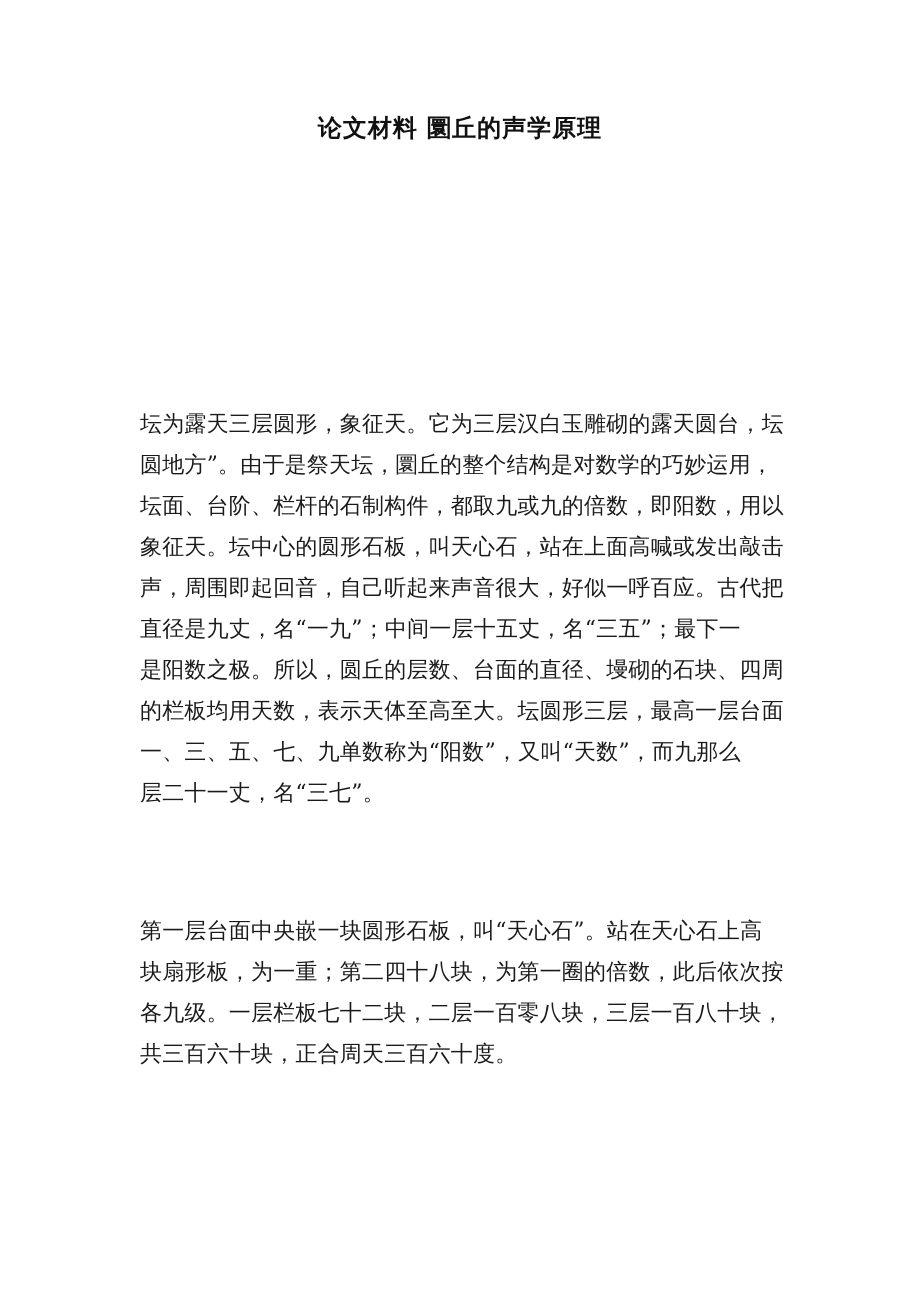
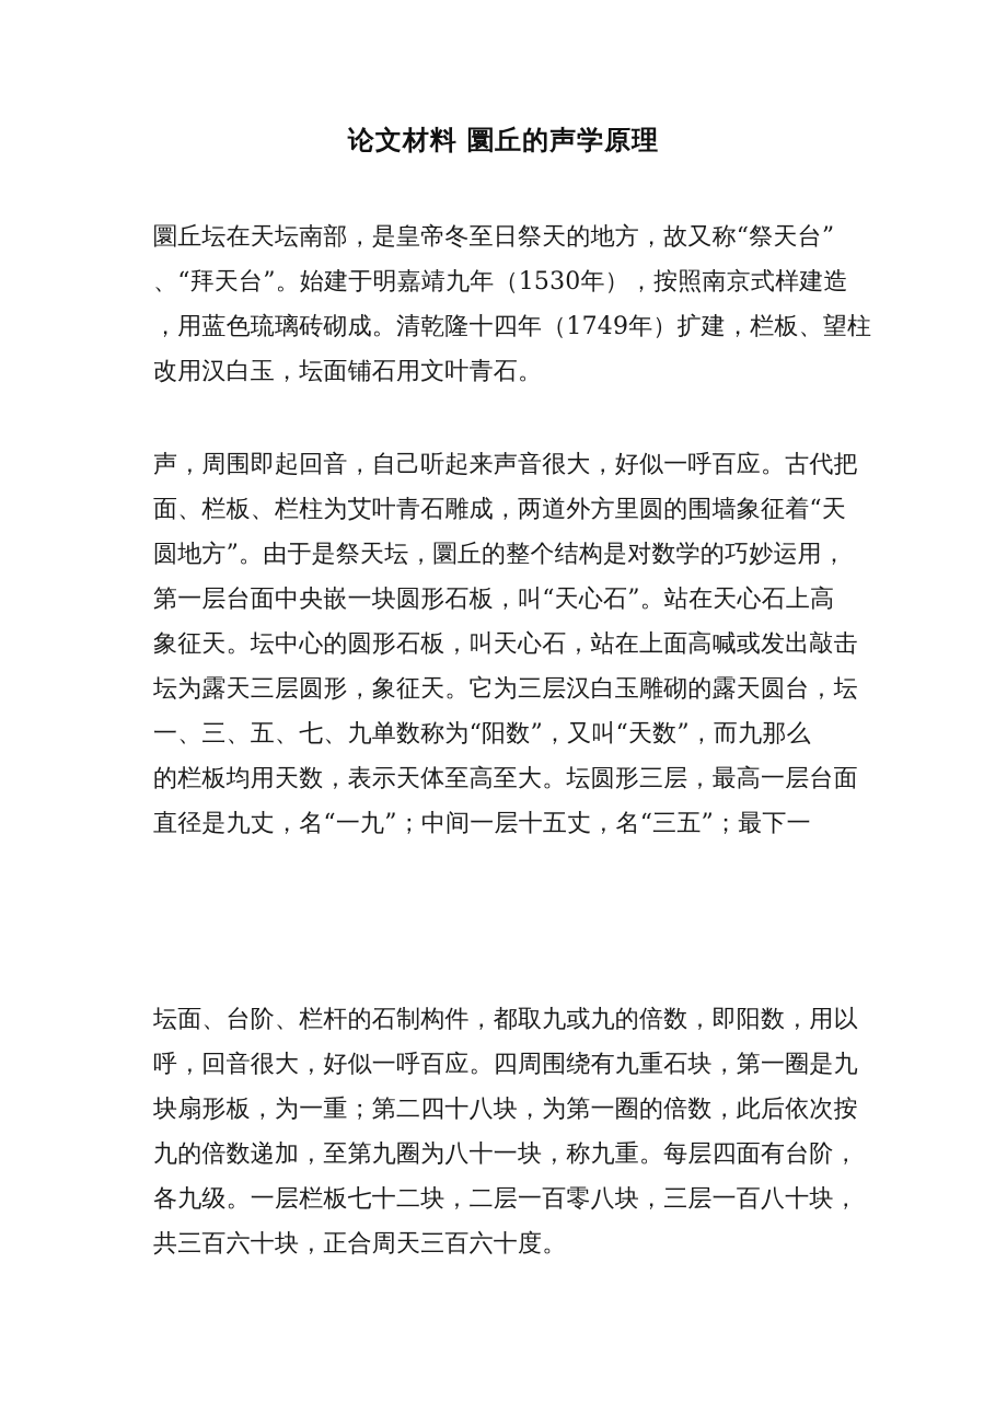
  论文材料 圜丘的声学原理
+ 圜丘坛在天坛南部，是皇帝冬至日祭天的地方，故又称“祭天台”
+ 、“拜天台”。始建于明嘉靖九年（1530年），按照南京式样建造
+ ，用蓝色琉璃砖砌成。清乾隆十四年（1749年）扩建，栏板、望柱
+ 改用汉白玉，坛面铺石用文叶青石。
- 坛为露天三层圆形，象征天。它为三层汉白玉雕砌的露天圆台，坛
+ 声，周围即起回音，自己听起来声音很大，好似一呼百应。古代把
+ 面、栏板、栏柱为艾叶青石雕成，两道外方里圆的围墙象征着“天
  圆地方”。由于是祭天坛，圜丘的整个结构是对数学的巧妙运用，
- 坛面、台阶、栏杆的石制构件，都取九或九的倍数，即阳数，用以
+ 第一层台面中央嵌一块圆形石板，叫“天心石”。站在天心石上高
  象征天。坛中心的圆形石板，叫天心石，站在上面高喊或发出敲击
- 声，周围即起回音，自己听起来声音很大，好似一呼百应。古代把
+ 坛为露天三层圆形，象征天。它为三层汉白玉雕砌的露天圆台，坛
- 直径是九丈，名“一九”；中间一层十五丈，名“三五”；最下一
+ 一、三、五、七、九单数称为“阳数”，又叫“天数”，而九那么
- 是阳数之极。所以，圆丘的层数、台面的直径、墁砌的石块、四周
  的栏板均用天数，表示天体至高至大。坛圆形三层，最高一层台面
- 一、三、五、七、九单数称为“阳数”，又叫“天数”，而九那么
+ 直径是九丈，名“一九”；中间一层十五丈，名“三五”；最下一
- 层二十一丈，名“三七”。
- 第一层台面中央嵌一块圆形石板，叫“天心石”。站在天心石上高
+ 坛面、台阶、栏杆的石制构件，都取九或九的倍数，即阳数，用以
+ 呼，回音很大，好似一呼百应。四周围绕有九重石块，第一圈是九
  块扇形板，为一重；第二四十八块，为第一圈的倍数，此后依次按
+ 九的倍数递加，至第九圈为八十一块，称九重。每层四面有台阶，
  各九级。一层栏板七十二块，二层一百零八块，三层一百八十块，
  共三百六十块，正合周天三百六十度。
